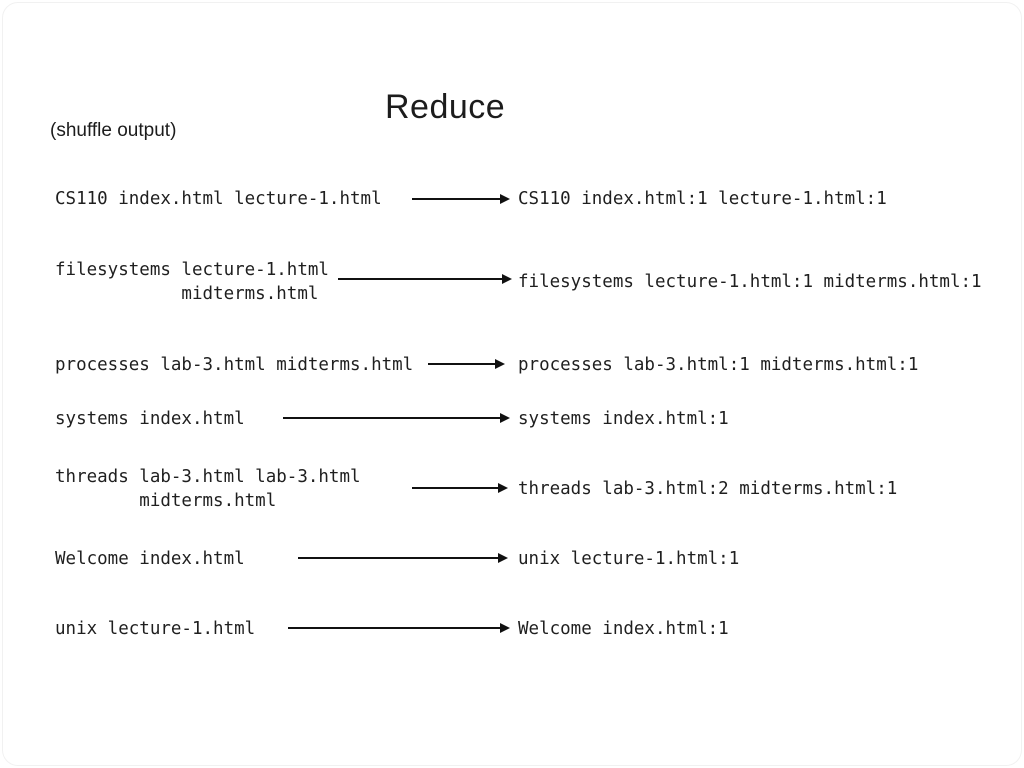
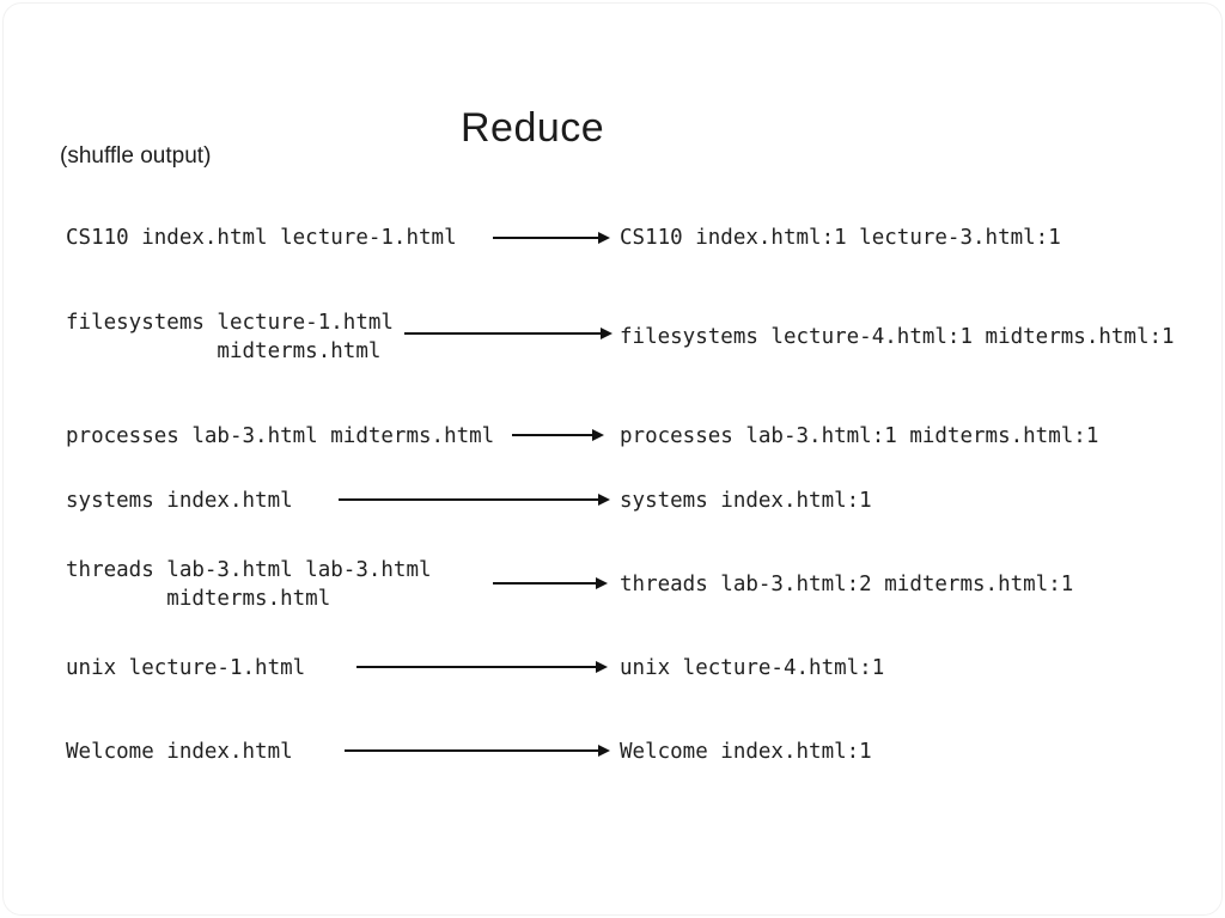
  Reduce
  (shuffle output)
  CS110 index.html lecture-1.html
- CS110 index.html:1 lecture-1.html:1
+ CS110 index.html:1 lecture-3.html:1
  filesystems lecture-1.html
  midterms.html
- filesystems lecture-1.html:1 midterms.html:1
+ filesystems lecture-4.html:1 midterms.html:1
  processes lab-3.html midterms.html
  processes lab-3.html:1 midterms.html:1
  systems index.html
  systems index.html:1
  threads lab-3.html lab-3.html
  midterms.html
  threads lab-3.html:2 midterms.html:1
- Welcome index.html
+ unix lecture-1.html
- unix lecture-1.html:1
+ unix lecture-4.html:1
- unix lecture-1.html
+ Welcome index.html
  Welcome index.html:1
